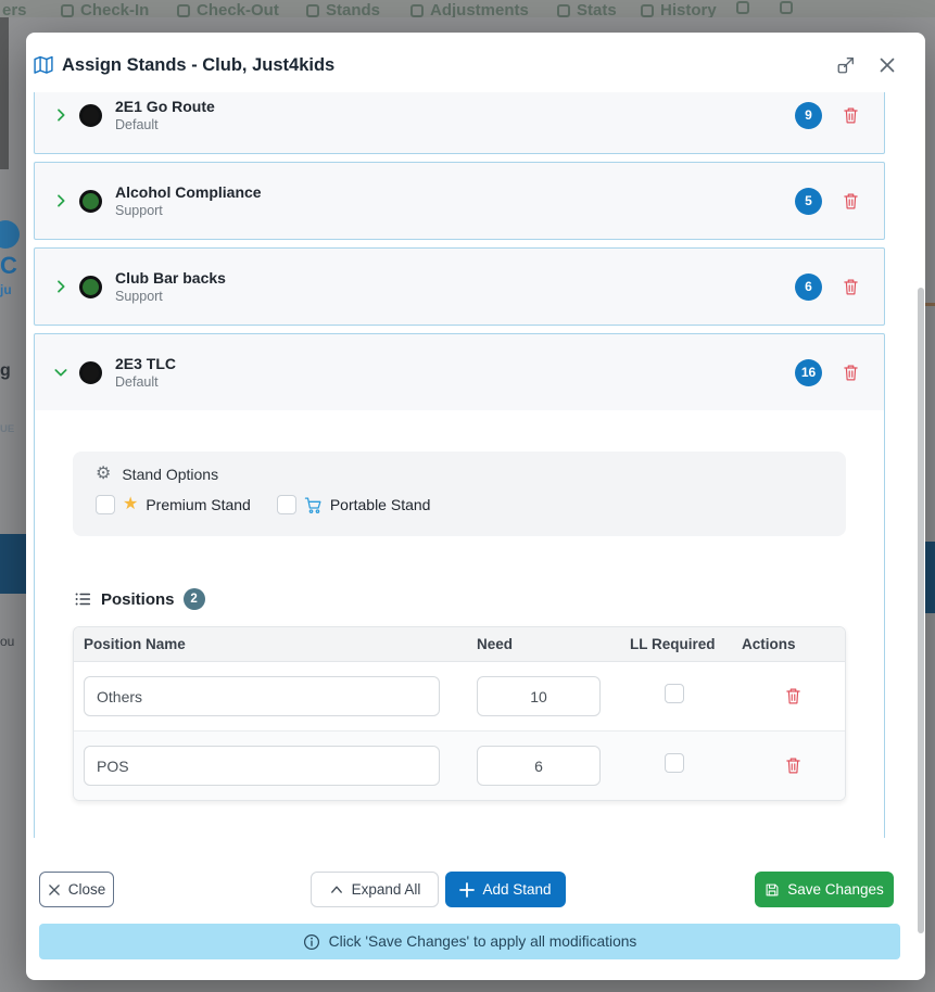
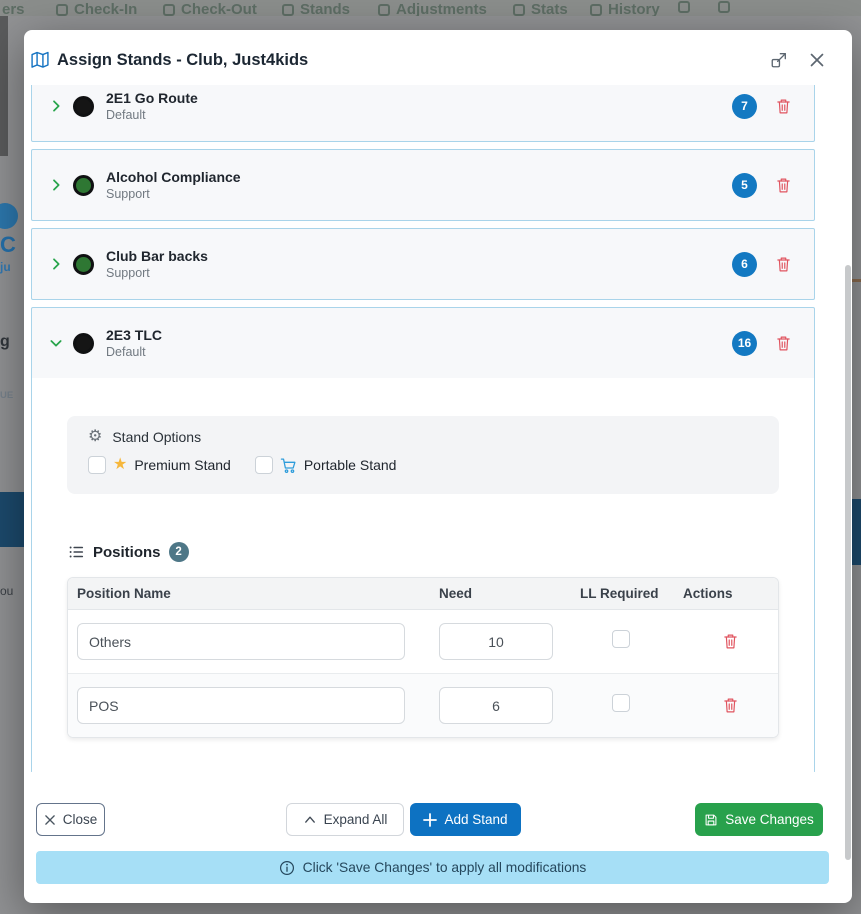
  ers
  Check-In
  Check-Out
  Stands
  Adjustments
  Stats
  History
  C
  ju
  g
  UE
  ou
  Assign Stands - Club, Just4kids
  2E1 Go Route
  Default
- 9
+ 7
  Alcohol Compliance
  Support
  5
  Club Bar backs
  Support
  6
  2E3 TLC
  Default
  16
  ⚙
  Stand Options
  ★
  Premium Stand
  Portable Stand
  Positions
  2
  Position Name
  Need
  LL Required
  Actions
  Others
  10
  POS
  6
  Close
  Expand All
  Add Stand
  Save Changes
  Click 'Save Changes' to apply all modifications
